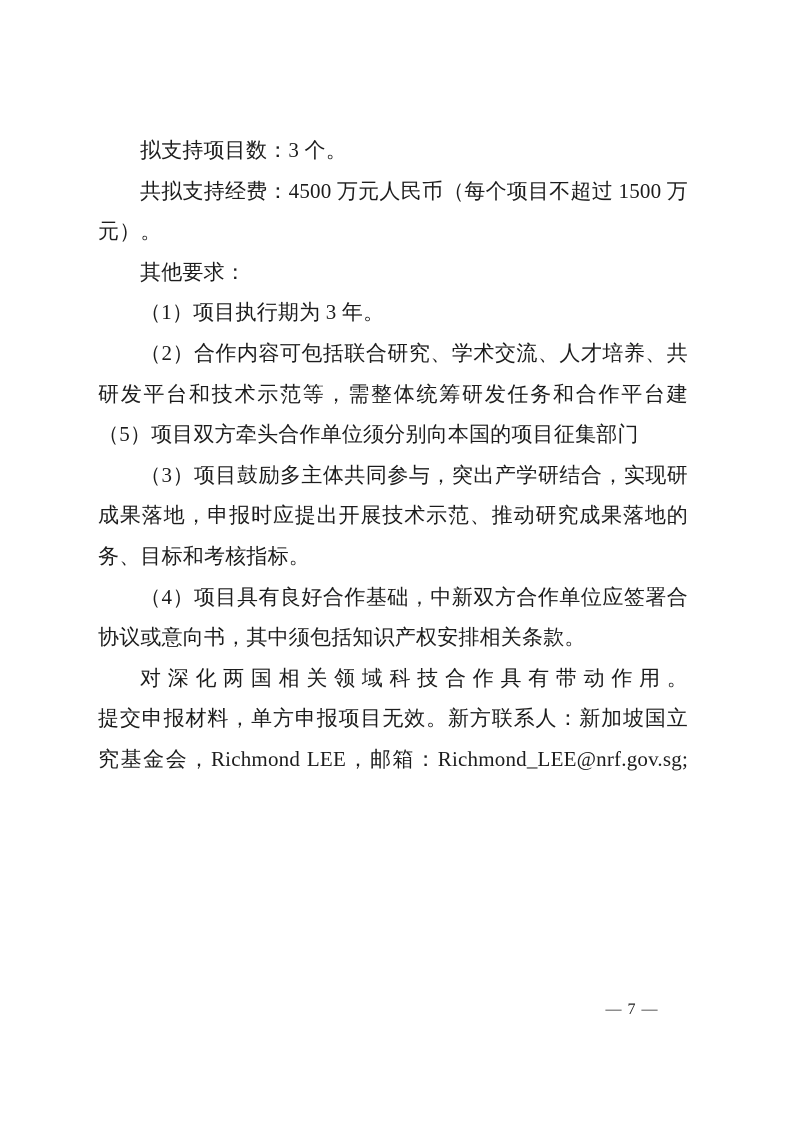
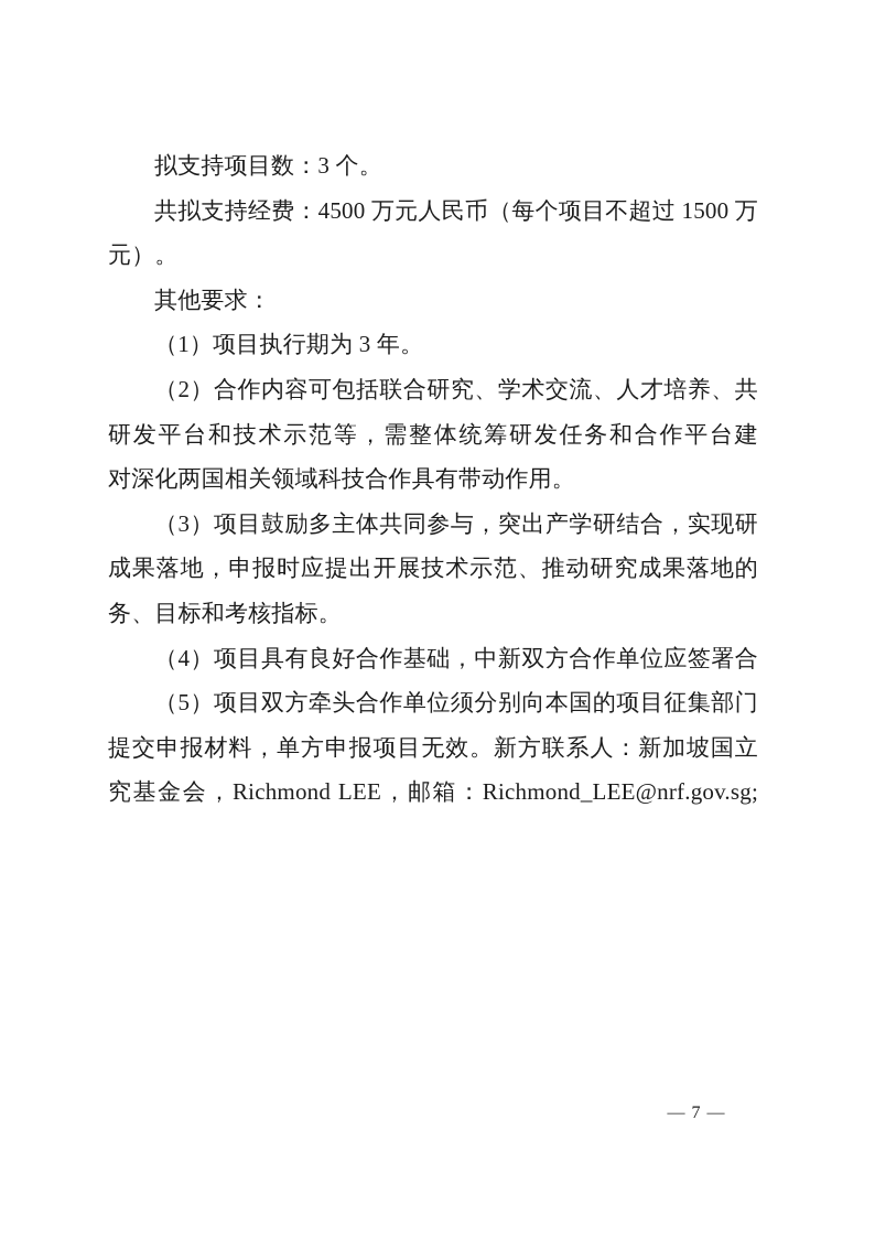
  拟支持项目数：3 个。
  共拟支持经费：4500 万元人民币（每个项目不超过 1500 万
  元）。
  其他要求：
  （1）项目执行期为 3 年。
  （2）合作内容可包括联合研究、学术交流、人才培养、共
  研发平台和技术示范等，需整体统筹研发任务和合作平台建
- （5）项目双方牵头合作单位须分别向本国的项目征集部门
+ 对深化两国相关领域科技合作具有带动作用。
  （3）项目鼓励多主体共同参与，突出产学研结合，实现研
  成果落地，申报时应提出开展技术示范、推动研究成果落地的
  务、目标和考核指标。
  （4）项目具有良好合作基础，中新双方合作单位应签署合
- 协议或意向书，其中须包括知识产权安排相关条款。
- 对深化两国相关领域科技合作具有带动作用。
+ （5）项目双方牵头合作单位须分别向本国的项目征集部门
  提交申报材料，单方申报项目无效。新方联系人：新加坡国立
  究基金会，Richmond LEE，邮箱：Richmond_LEE@nrf.gov.sg;
  — 7 —
